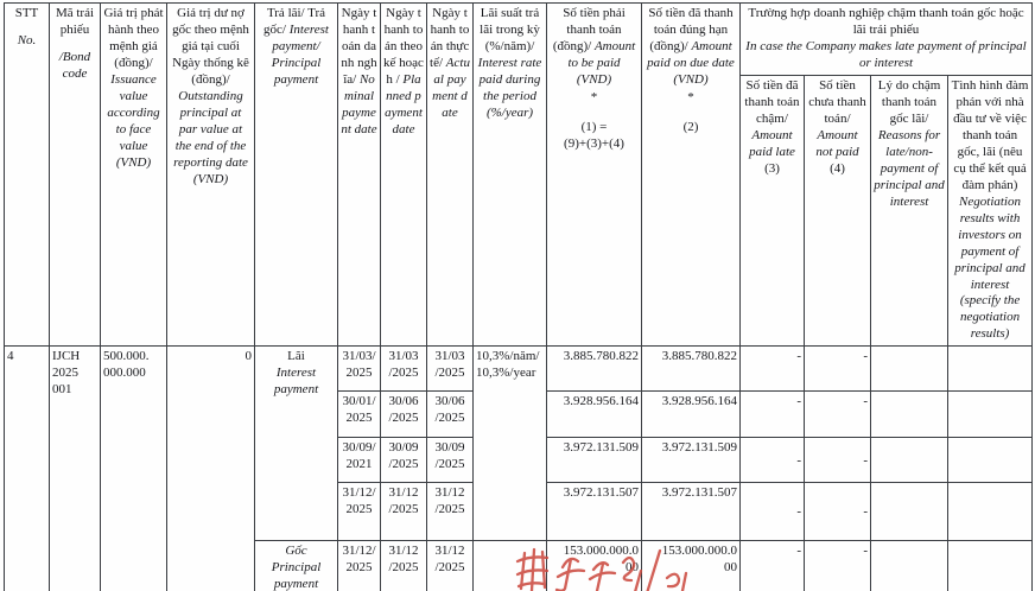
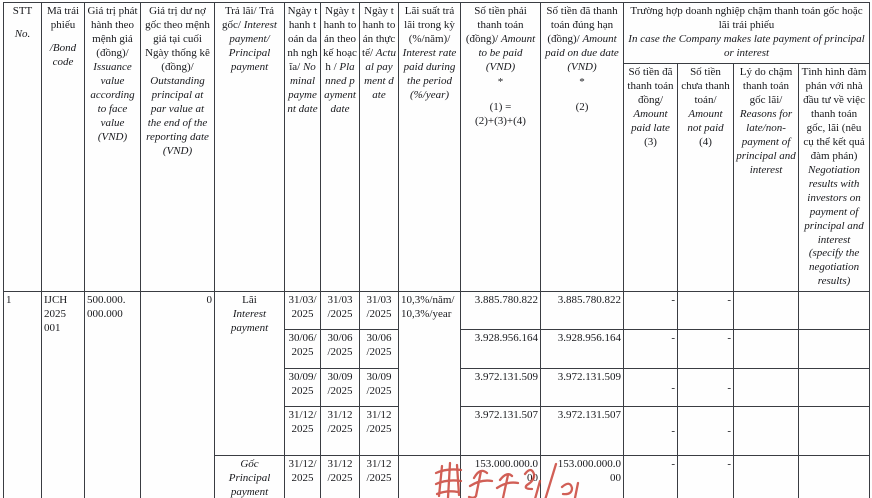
- STT No.	Mã trái phiếu /Bond code	Giá trị phát hành theo mệnh giá (đồng)/ Issuance value according to face value (VND)	Giá trị dư nợ gốc theo mệnh giá tại cuối Ngày thống kê (đồng)/ Outstanding principal at par value at the end of the reporting date (VND)	Trả lãi/ Trả gốc/ Interest payment/ Principal payment	Ngày thanh toán danh nghĩa/ Nominal payment date	Ngày thanh toán theo kế hoạch / Planned payment date	Ngày thanh toán thực tế/ Actual payment date	Lãi suất trả lãi trong kỳ (%/năm)/ Interest rate paid during the period (%/year)	Số tiền phải thanh toán (đồng)/ Amount to be paid (VND) * (1) = (9)+(3)+(4)	Số tiền đã thanh toán đúng hạn (đồng)/ Amount paid on due date (VND) * (2)	Trường hợp doanh nghiệp chậm thanh toán gốc hoặc lãi trái phiếu In case the Company makes late payment of principal or interest
+ STT No.	Mã trái phiếu /Bond code	Giá trị phát hành theo mệnh giá (đồng)/ Issuance value according to face value (VND)	Giá trị dư nợ gốc theo mệnh giá tại cuối Ngày thống kê (đồng)/ Outstanding principal at par value at the end of the reporting date (VND)	Trả lãi/ Trả gốc/ Interest payment/ Principal payment	Ngày thanh toán danh nghĩa/ Nominal payment date	Ngày thanh toán theo kế hoạch / Planned payment date	Ngày thanh toán thực tế/ Actual payment date	Lãi suất trả lãi trong kỳ (%/năm)/ Interest rate paid during the period (%/year)	Số tiền phải thanh toán (đồng)/ Amount to be paid (VND) * (1) = (2)+(3)+(4)	Số tiền đã thanh toán đúng hạn (đồng)/ Amount paid on due date (VND) * (2)	Trường hợp doanh nghiệp chậm thanh toán gốc hoặc lãi trái phiếu In case the Company makes late payment of principal or interest
- Số tiền đã thanh toán chậm/ Amount paid late (3)	Số tiền chưa thanh toán/ Amount not paid (4)	Lý do chậm thanh toán gốc lãi/ Reasons for late/non-payment of principal and interest	Tình hình đàm phán với nhà đầu tư về việc thanh toán gốc, lãi (nêu cụ thể kết quả đàm phán) Negotiation results with investors on payment of principal and interest (specify the negotiation results)
+ Số tiền đã thanh toán đồng/ Amount paid late (3)	Số tiền chưa thanh toán/ Amount not paid (4)	Lý do chậm thanh toán gốc lãi/ Reasons for late/non-payment of principal and interest	Tình hình đàm phán với nhà đầu tư về việc thanh toán gốc, lãi (nêu cụ thể kết quả đàm phán) Negotiation results with investors on payment of principal and interest (specify the negotiation results)
- 4	IJCH 2025 001	500.000. 000.000	0	Lãi Interest payment	31/03/ 2025	31/03 /2025	31/03 /2025	10,3%/năm/10,3%/year	3.885.780.822	3.885.780.822	-	-
+ 1	IJCH 2025 001	500.000. 000.000	0	Lãi Interest payment	31/03/ 2025	31/03 /2025	31/03 /2025	10,3%/năm/10,3%/year	3.885.780.822	3.885.780.822	-	-
- 30/01/ 2025	30/06 /2025	30/06 /2025	3.928.956.164	3.928.956.164	-	-
+ 30/06/ 2025	30/06 /2025	30/06 /2025	3.928.956.164	3.928.956.164	-	-
- 30/09/ 2021	30/09 /2025	30/09 /2025	3.972.131.509	3.972.131.509	-	-
+ 30/09/ 2025	30/09 /2025	30/09 /2025	3.972.131.509	3.972.131.509	-	-
  31/12/ 2025	31/12 /2025	31/12 /2025	3.972.131.507	3.972.131.507	-	-
  Gốc Principal payment	31/12/ 2025	31/12 /2025	31/12 /2025		153.000.000.0 00	153.000.000.0 00	-	-
